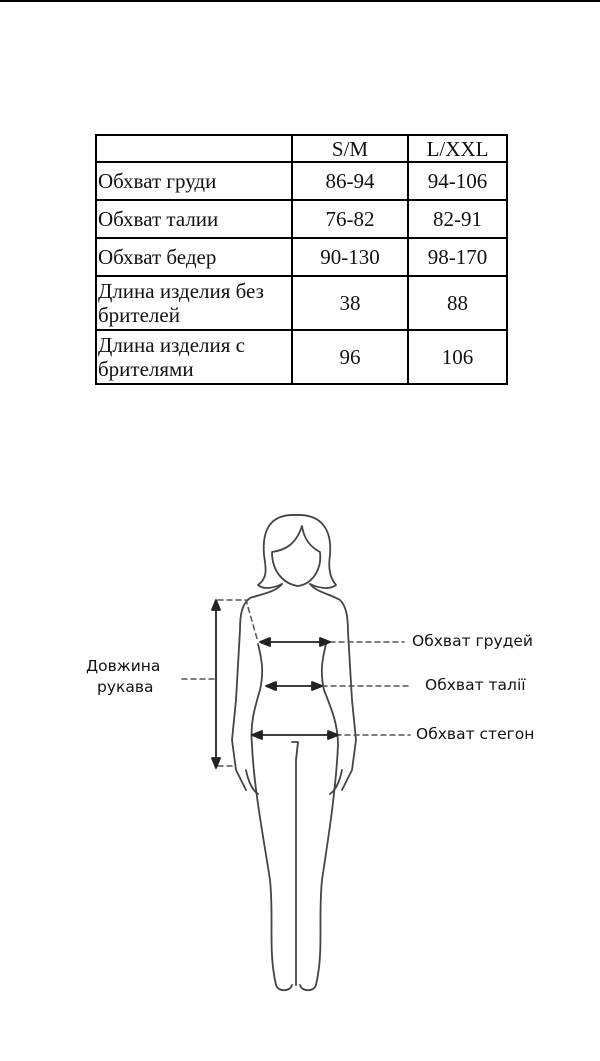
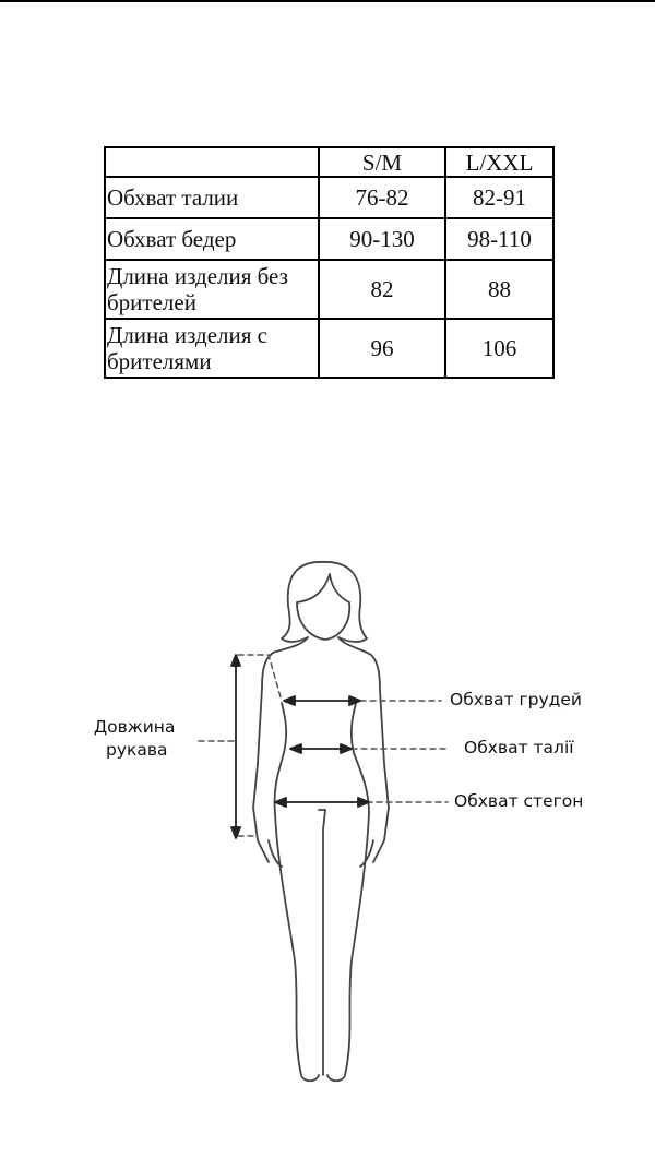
  	S/M	L/XXL
- Обхват груди	86-94	94-106
  Обхват талии	76-82	82-91
- Обхват бедер	90-130	98-170
+ Обхват бедер	90-130	98-110
- Длина изделия без брителей	38	88
+ Длина изделия без брителей	82	88
  Длина изделия с брителями	96	106
  Довжина
  рукава
  Обхват грудей
  Обхват талії
  Обхват стегон
